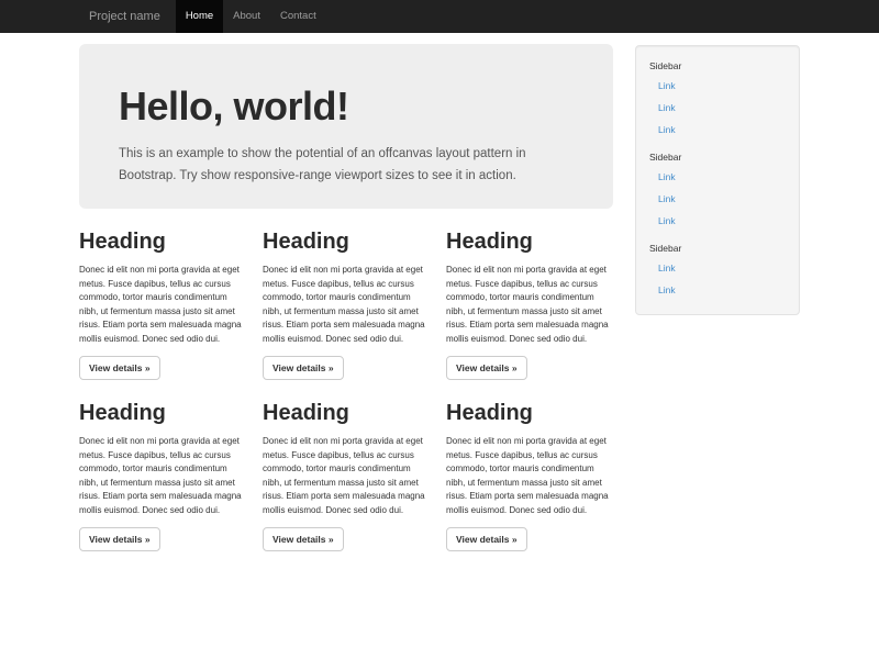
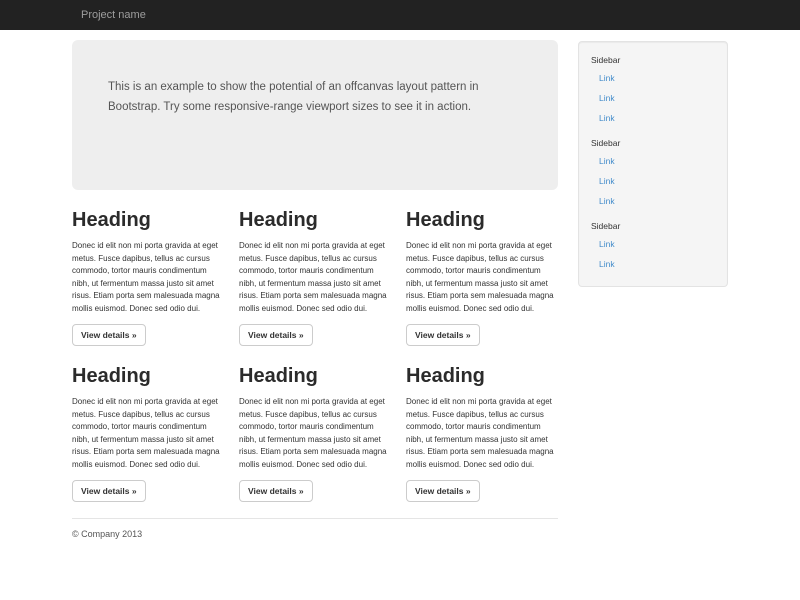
  Project name
- Home
- About
- Contact
- Hello, world!
- This is an example to show the potential of an offcanvas layout pattern in Bootstrap. Try show responsive-range viewport sizes to see it in action.
+ This is an example to show the potential of an offcanvas layout pattern in Bootstrap. Try some responsive-range viewport sizes to see it in action.
  Heading
  Donec id elit non mi porta gravida at eget metus. Fusce dapibus, tellus ac cursus commodo, tortor mauris condimentum nibh, ut fermentum massa justo sit amet risus. Etiam porta sem malesuada magna mollis euismod. Donec sed odio dui.
  View details »
  Heading
  Donec id elit non mi porta gravida at eget metus. Fusce dapibus, tellus ac cursus commodo, tortor mauris condimentum nibh, ut fermentum massa justo sit amet risus. Etiam porta sem malesuada magna mollis euismod. Donec sed odio dui.
  View details »
  Heading
  Donec id elit non mi porta gravida at eget metus. Fusce dapibus, tellus ac cursus commodo, tortor mauris condimentum nibh, ut fermentum massa justo sit amet risus. Etiam porta sem malesuada magna mollis euismod. Donec sed odio dui.
  View details »
  Heading
  Donec id elit non mi porta gravida at eget metus. Fusce dapibus, tellus ac cursus commodo, tortor mauris condimentum nibh, ut fermentum massa justo sit amet risus. Etiam porta sem malesuada magna mollis euismod. Donec sed odio dui.
  View details »
  Heading
  Donec id elit non mi porta gravida at eget metus. Fusce dapibus, tellus ac cursus commodo, tortor mauris condimentum nibh, ut fermentum massa justo sit amet risus. Etiam porta sem malesuada magna mollis euismod. Donec sed odio dui.
  View details »
  Heading
  Donec id elit non mi porta gravida at eget metus. Fusce dapibus, tellus ac cursus commodo, tortor mauris condimentum nibh, ut fermentum massa justo sit amet risus. Etiam porta sem malesuada magna mollis euismod. Donec sed odio dui.
  View details »
+ © Company 2013
  Sidebar
  Link
  Link
  Link
  Sidebar
  Link
  Link
  Link
  Sidebar
  Link
  Link
